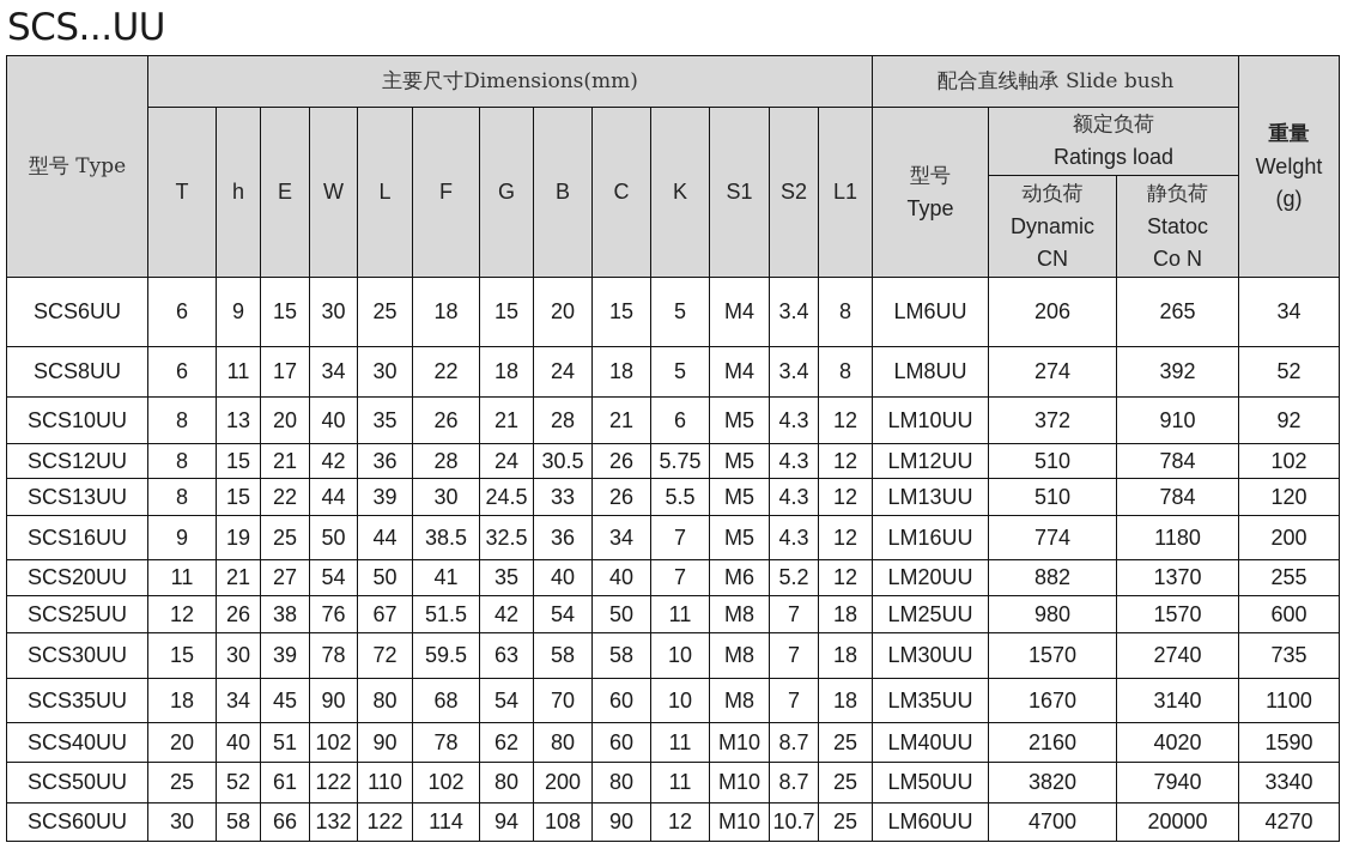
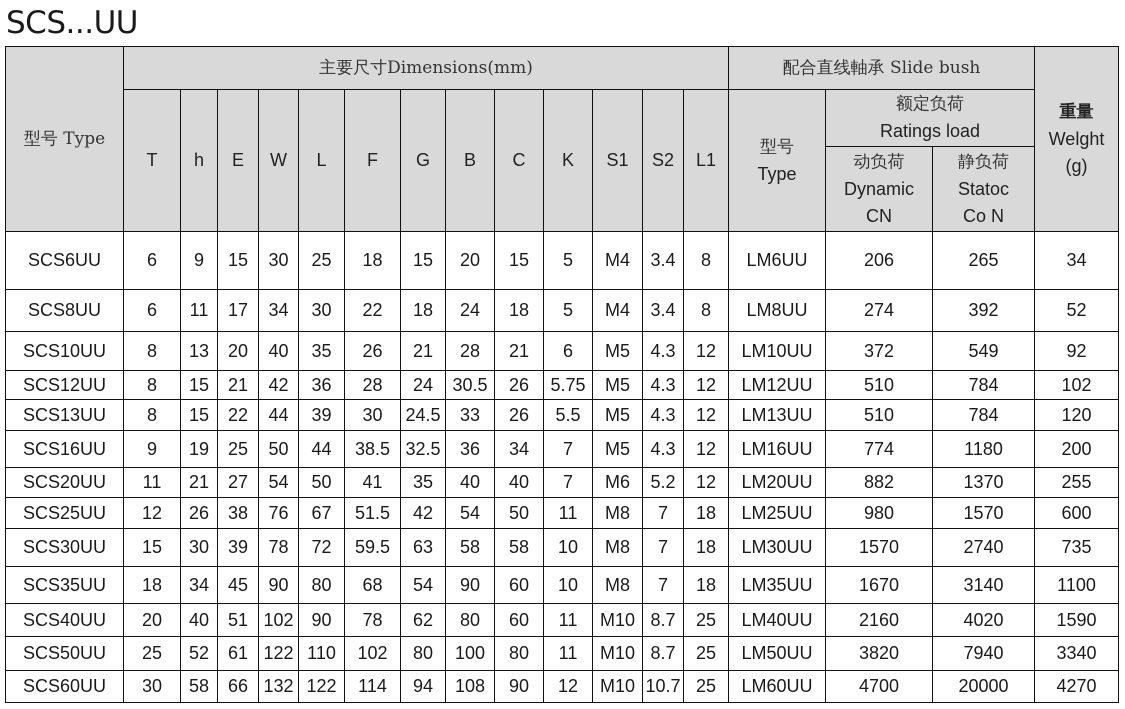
  SCS...UU
  型号 Type	主要尺寸Dimensions(mm)	配合直线軸承 Slide bush	重量 Welght (g)
  T	h	E	W	L	F	G	B	C	K	S1	S2	L1	型号 Type	额定负荷 Ratings load
  动负荷 Dynamic CN	静负荷 Statoc Co N
  SCS6UU	6	9	15	30	25	18	15	20	15	5	M4	3.4	8	LM6UU	206	265	34
  SCS8UU	6	11	17	34	30	22	18	24	18	5	M4	3.4	8	LM8UU	274	392	52
- SCS10UU	8	13	20	40	35	26	21	28	21	6	M5	4.3	12	LM10UU	372	910	92
+ SCS10UU	8	13	20	40	35	26	21	28	21	6	M5	4.3	12	LM10UU	372	549	92
  SCS12UU	8	15	21	42	36	28	24	30.5	26	5.75	M5	4.3	12	LM12UU	510	784	102
  SCS13UU	8	15	22	44	39	30	24.5	33	26	5.5	M5	4.3	12	LM13UU	510	784	120
  SCS16UU	9	19	25	50	44	38.5	32.5	36	34	7	M5	4.3	12	LM16UU	774	1180	200
  SCS20UU	11	21	27	54	50	41	35	40	40	7	M6	5.2	12	LM20UU	882	1370	255
  SCS25UU	12	26	38	76	67	51.5	42	54	50	11	M8	7	18	LM25UU	980	1570	600
  SCS30UU	15	30	39	78	72	59.5	63	58	58	10	M8	7	18	LM30UU	1570	2740	735
- SCS35UU	18	34	45	90	80	68	54	70	60	10	M8	7	18	LM35UU	1670	3140	1100
+ SCS35UU	18	34	45	90	80	68	54	90	60	10	M8	7	18	LM35UU	1670	3140	1100
  SCS40UU	20	40	51	102	90	78	62	80	60	11	M10	8.7	25	LM40UU	2160	4020	1590
- SCS50UU	25	52	61	122	110	102	80	200	80	11	M10	8.7	25	LM50UU	3820	7940	3340
+ SCS50UU	25	52	61	122	110	102	80	100	80	11	M10	8.7	25	LM50UU	3820	7940	3340
  SCS60UU	30	58	66	132	122	114	94	108	90	12	M10	10.7	25	LM60UU	4700	20000	4270
